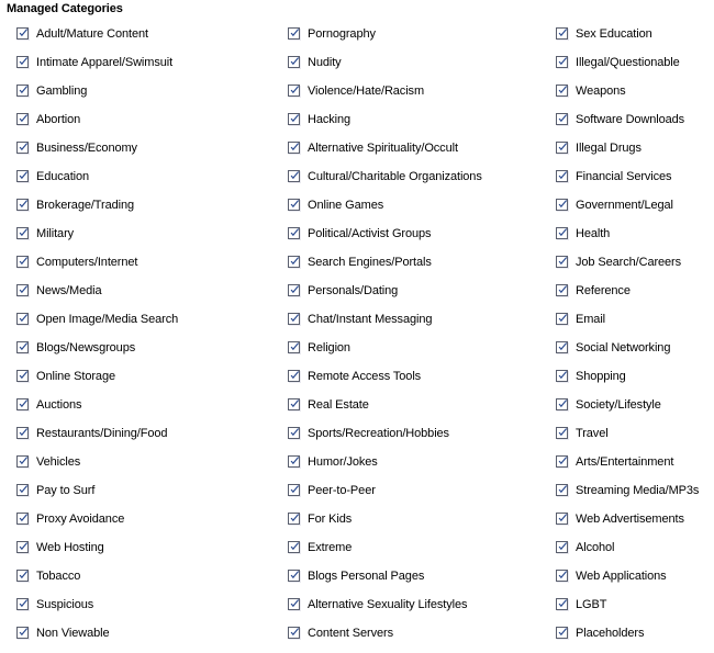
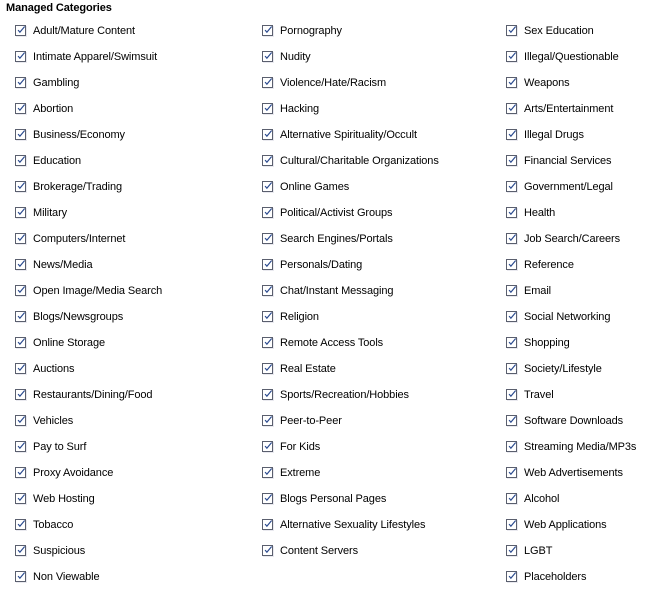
  Managed Categories
  Adult/Mature Content
  Intimate Apparel/Swimsuit
  Gambling
  Abortion
  Business/Economy
  Education
  Brokerage/Trading
  Military
  Computers/Internet
  News/Media
  Open Image/Media Search
  Blogs/Newsgroups
  Online Storage
  Auctions
  Restaurants/Dining/Food
  Vehicles
  Pay to Surf
  Proxy Avoidance
  Web Hosting
  Tobacco
  Suspicious
  Non Viewable
  Pornography
  Nudity
  Violence/Hate/Racism
  Hacking
  Alternative Spirituality/Occult
  Cultural/Charitable Organizations
  Online Games
  Political/Activist Groups
  Search Engines/Portals
  Personals/Dating
  Chat/Instant Messaging
  Religion
  Remote Access Tools
  Real Estate
  Sports/Recreation/Hobbies
- Humor/Jokes
  Peer-to-Peer
  For Kids
  Extreme
  Blogs Personal Pages
  Alternative Sexuality Lifestyles
  Content Servers
  Sex Education
  Illegal/Questionable
  Weapons
- Software Downloads
+ Arts/Entertainment
  Illegal Drugs
  Financial Services
  Government/Legal
  Health
  Job Search/Careers
  Reference
  Email
  Social Networking
  Shopping
  Society/Lifestyle
  Travel
- Arts/Entertainment
+ Software Downloads
  Streaming Media/MP3s
  Web Advertisements
  Alcohol
  Web Applications
  LGBT
  Placeholders
